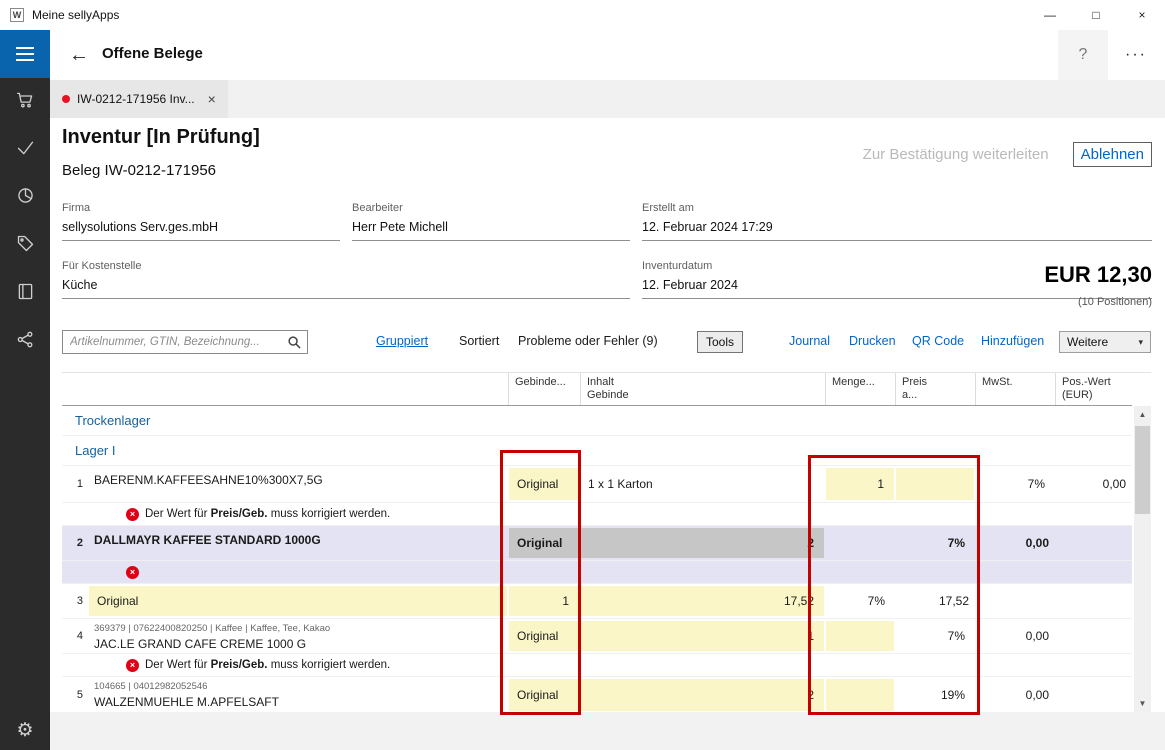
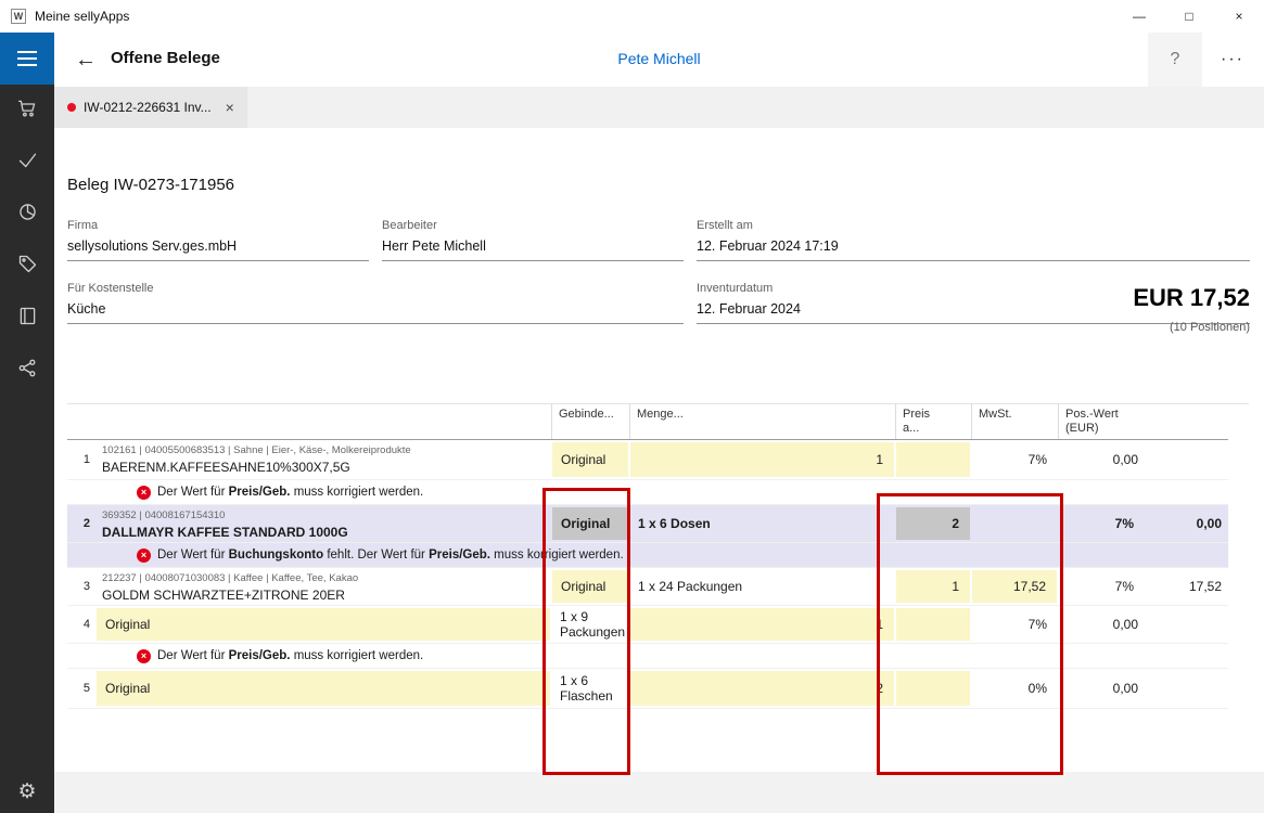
  W
  Meine sellyApps
  —
  □
  ×
  ⚙
  ←
  Offene Belege
+ Pete Michell
  ?
  ···
- IW-0212-171956 Inv...
+ IW-0212-226631 Inv...
  ×
- Inventur [In Prüfung]
- Beleg IW-0212-171956
+ Beleg IW-0273-171956
- Zur Bestätigung weiterleiten
- Ablehnen
  Firma
  sellysolutions Serv.ges.mbH
  Bearbeiter
  Herr Pete Michell
  Erstellt am
- 12. Februar 2024 17:29
+ 12. Februar 2024 17:19
  Für Kostenstelle
  Küche
  Inventurdatum
  12. Februar 2024
- EUR 12,30
+ EUR 17,52
  (10 Positionen)
- Artikelnummer, GTIN, Bezeichnung...
- Gruppiert
- Sortiert
- Probleme oder Fehler (9)
- Tools
- Journal
- Drucken
- QR Code
- Hinzufügen
- Weitere
- ▾
  Gebinde...
- Inhalt
- Gebinde
  Menge...
  Preis
  a...
  MwSt.
  Pos.-Wert
  (EUR)
- Trockenlager
- Lager I
  1
+ 102161 | 04005500683513 | Sahne | Eier-, Käse-, Molkereiprodukte
  BAERENM.KAFFEESAHNE10%300X7,5G
  Original
- 1 x 1 Karton
  1
  7%
  0,00
  ×
  Der Wert für Preis/Geb. muss korrigiert werden.
  2
+ 369352 | 04008167154310
  DALLMAYR KAFFEE STANDARD 1000G
  Original
+ 1 x 6 Dosen
  2
  7%
  0,00
  ×
+ Der Wert für Buchungskonto fehlt. Der Wert für Preis/Geb. muss korrigiert werden.
  3
+ 212237 | 04008071030083 | Kaffee | Kaffee, Tee, Kakao
+ GOLDM SCHWARZTEE+ZITRONE 20ER
  Original
+ 1 x 24 Packungen
  1
  17,52
  7%
  17,52
  4
- 369379 | 07622400820250 | Kaffee | Kaffee, Tee, Kakao
- JAC.LE GRAND CAFE CREME 1000 G
  Original
+ 1 x 9 Packungen
  1
  7%
  0,00
  ×
  Der Wert für Preis/Geb. muss korrigiert werden.
  5
- 104665 | 04012982052546
- WALZENMUEHLE M.APFELSAFT
  Original
+ 1 x 6 Flaschen
  2
- 19%
+ 0%
  0,00
- ▲
- ▼
